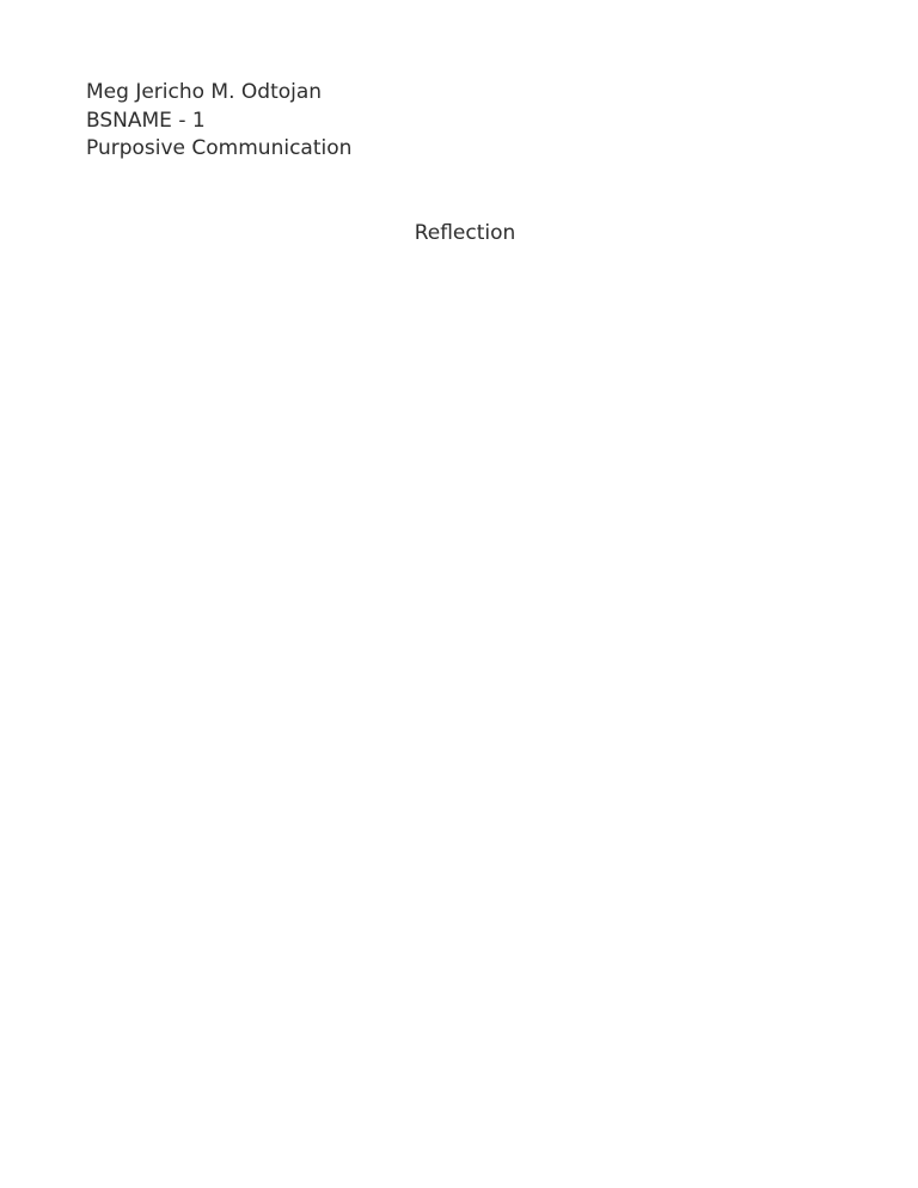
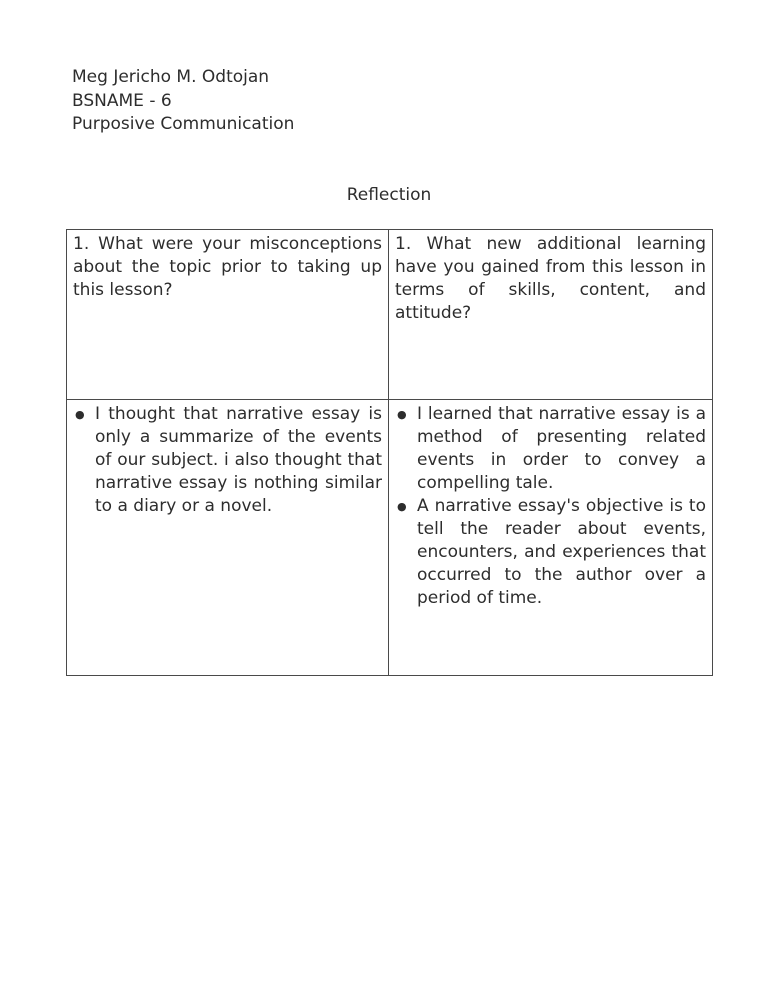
  Meg Jericho M. Odtojan
- BSNAME - 1
+ BSNAME - 6
  Purposive Communication
  Reflection
+ 1. What were your misconceptions about the topic prior to taking up this lesson?	1. What new additional learning have you gained from this lesson in terms of skills, content, and attitude?
+ ● I thought that narrative essay is only a summarize of the events of our subject. i also thought that narrative essay is nothing similar to a diary or a novel.	● I learned that narrative essay is a method of presenting related events in order to convey a compelling tale. ● A narrative essay's objective is to tell the reader about events, encounters, and experiences that occurred to the author over a period of time.
